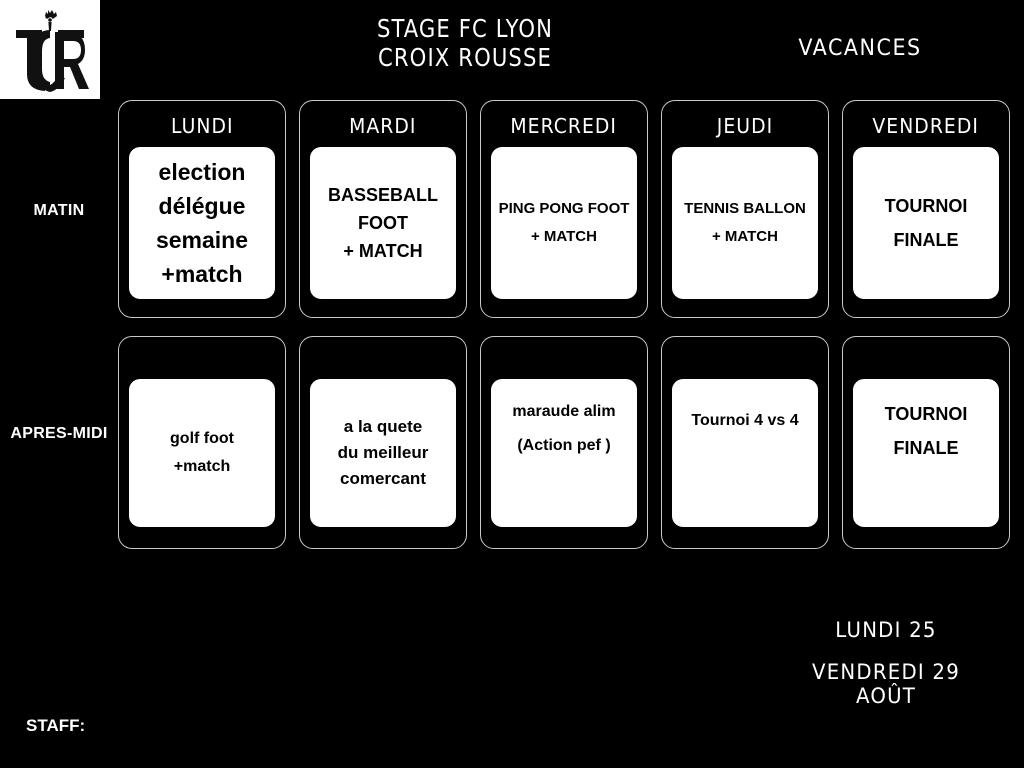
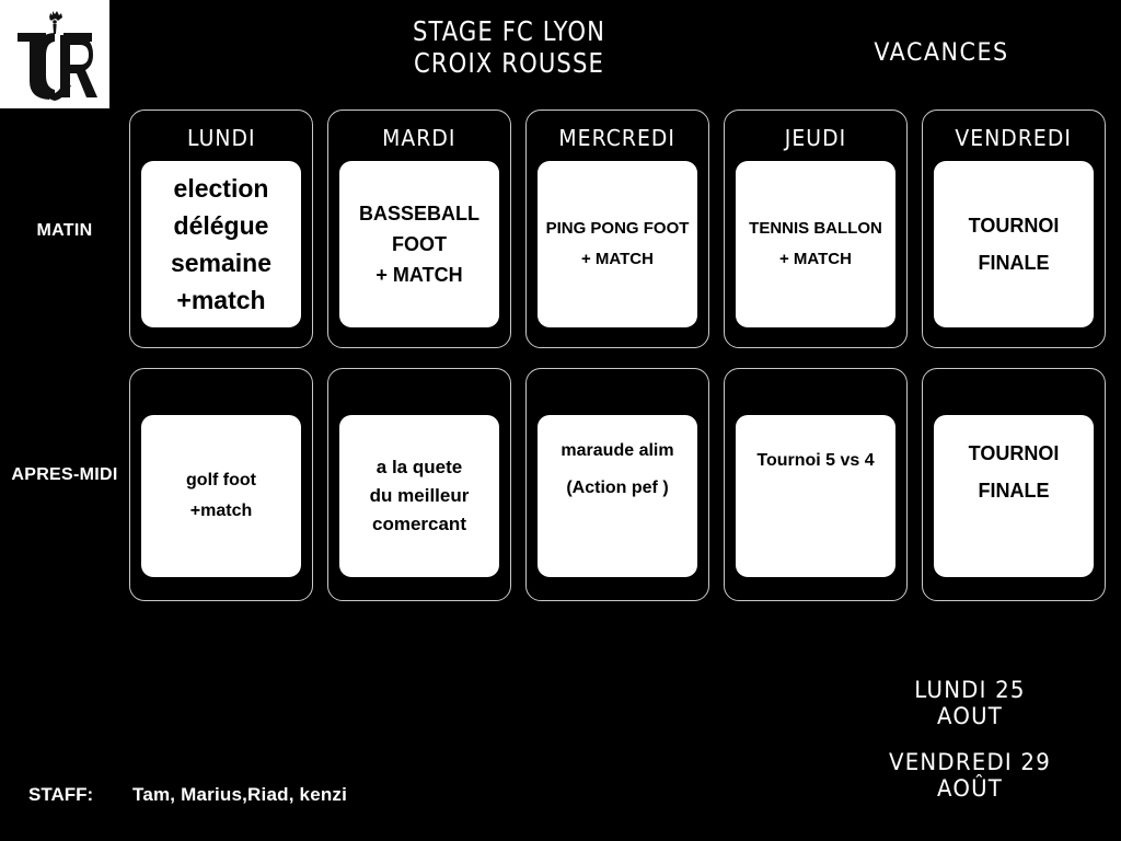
  STAGE FC LYON
  CROIX ROUSSE
  VACANCES
  MATIN
  APRES-MIDI
  LUNDI
  election
  délégue
  semaine
  +match
  MARDI
  BASSEBALL
  FOOT
  + MATCH
  MERCREDI
  PING PONG FOOT
  + MATCH
  JEUDI
  TENNIS BALLON
  + MATCH
  VENDREDI
  TOURNOI
  FINALE
  golf foot
  +match
  a la quete
  du meilleur
  comercant
  maraude alim
  (Action pef )
- Tournoi 4 vs 4
+ Tournoi 5 vs 4
  TOURNOI
  FINALE
  LUNDI 25
+ AOUT
  VENDREDI 29
  AOÛT
  STAFF:
+ Tam, Marius,Riad, kenzi
